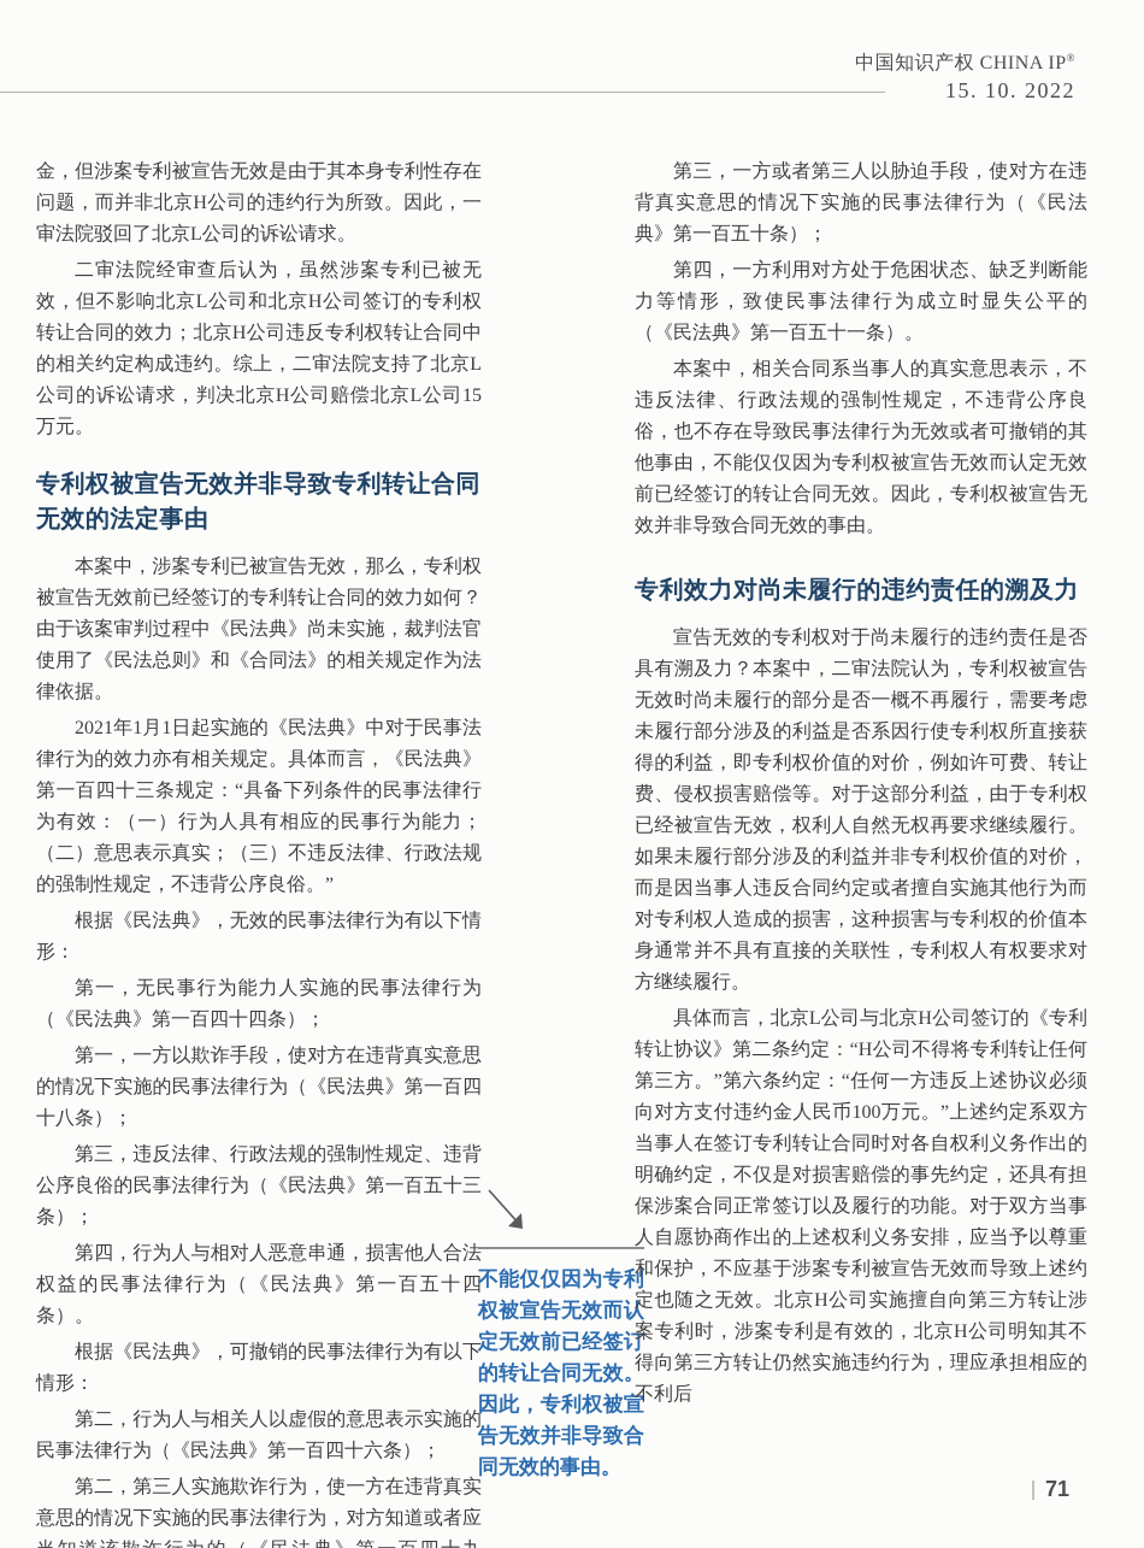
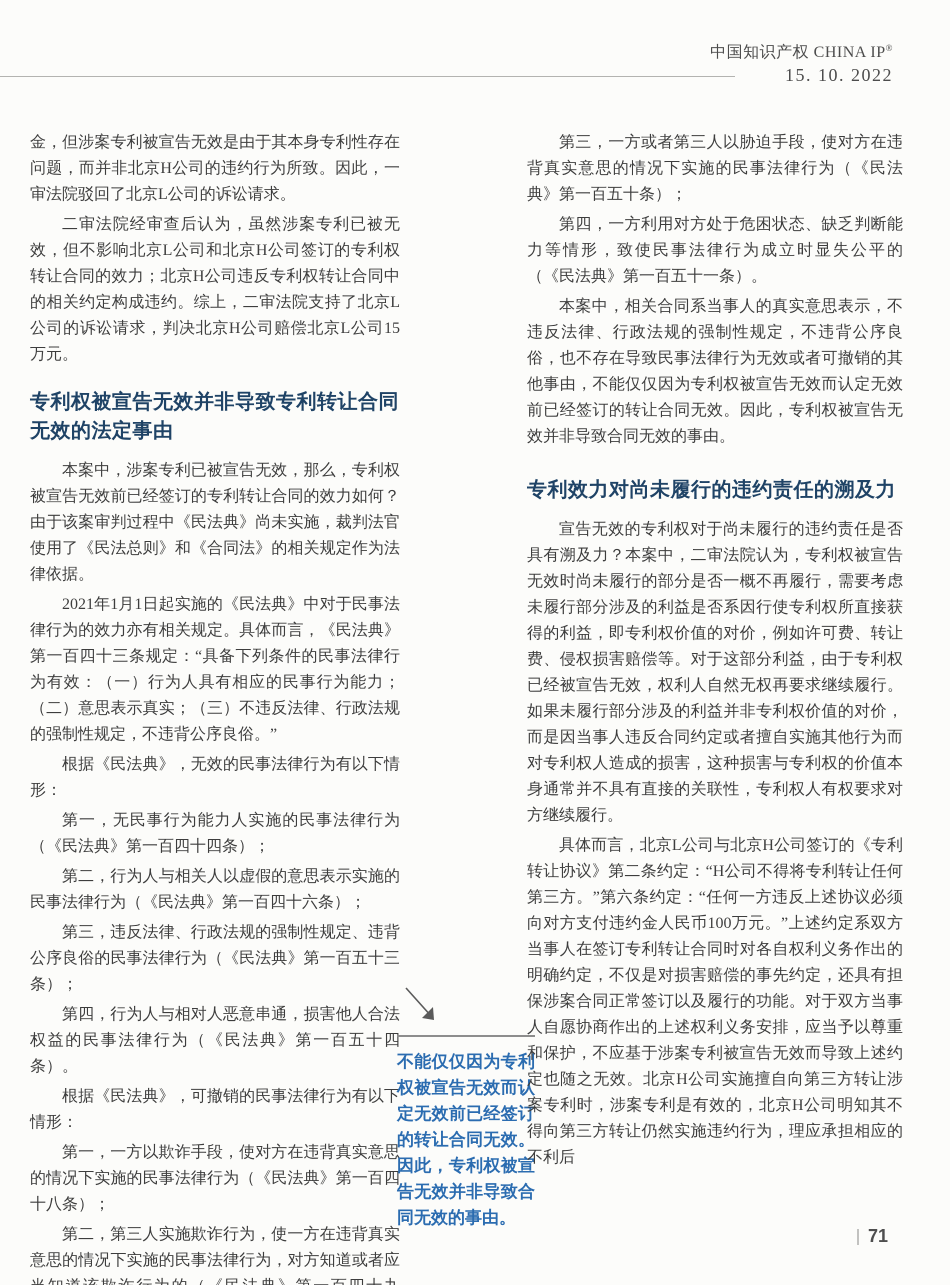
  中国知识产权 CHINA IP®
  15. 10. 2022
  金，但涉案专利被宣告无效是由于其本身专利性存在问题，而并非北京H公司的违约行为所致。因此，一审法院驳回了北京L公司的诉讼请求。
  二审法院经审查后认为，虽然涉案专利已被无效，但不影响北京L公司和北京H公司签订的专利权转让合同的效力；北京H公司违反专利权转让合同中的相关约定构成违约。综上，二审法院支持了北京L公司的诉讼请求，判决北京H公司赔偿北京L公司15万元。
  专利权被宣告无效并非导致专利转让合同无效的法定事由
  本案中，涉案专利已被宣告无效，那么，专利权被宣告无效前已经签订的专利转让合同的效力如何？由于该案审判过程中《民法典》尚未实施，裁判法官使用了《民法总则》和《合同法》的相关规定作为法律依据。
  2021年1月1日起实施的《民法典》中对于民事法律行为的效力亦有相关规定。具体而言，《民法典》第一百四十三条规定：“具备下列条件的民事法律行为有效：（一）行为人具有相应的民事行为能力；（二）意思表示真实；（三）不违反法律、行政法规的强制性规定，不违背公序良俗。”
  根据《民法典》，无效的民事法律行为有以下情形：
  第一，无民事行为能力人实施的民事法律行为（《民法典》第一百四十四条）；
- 第一，一方以欺诈手段，使对方在违背真实意思的情况下实施的民事法律行为（《民法典》第一百四十八条）；
+ 第二，行为人与相关人以虚假的意思表示实施的民事法律行为（《民法典》第一百四十六条）；
  第三，违反法律、行政法规的强制性规定、违背公序良俗的民事法律行为（《民法典》第一百五十三条）；
  第四，行为人与相对人恶意串通，损害他人合法权益的民事法律行为（《民法典》第一百五十四条）。
  根据《民法典》，可撤销的民事法律行为有以下情形：
- 第二，行为人与相关人以虚假的意思表示实施的民事法律行为（《民法典》第一百四十六条）；
+ 第一，一方以欺诈手段，使对方在违背真实意思的情况下实施的民事法律行为（《民法典》第一百四十八条）；
  不能仅仅因为专利权被宣告无效而认定无效前已经签订的转让合同无效。因此，专利权被宣告无效并非导致合同无效的事由。
  第三，一方或者第三人以胁迫手段，使对方在违背真实意思的情况下实施的民事法律行为（《民法典》第一百五十条）；
  第四，一方利用对方处于危困状态、缺乏判断能力等情形，致使民事法律行为成立时显失公平的（《民法典》第一百五十一条）。
  本案中，相关合同系当事人的真实意思表示，不违反法律、行政法规的强制性规定，不违背公序良俗，也不存在导致民事法律行为无效或者可撤销的其他事由，不能仅仅因为专利权被宣告无效而认定无效前已经签订的转让合同无效。因此，专利权被宣告无效并非导致合同无效的事由。
  专利效力对尚未履行的违约责任的溯及力
  宣告无效的专利权对于尚未履行的违约责任是否具有溯及力？本案中，二审法院认为，专利权被宣告无效时尚未履行的部分是否一概不再履行，需要考虑未履行部分涉及的利益是否系因行使专利权所直接获得的利益，即专利权价值的对价，例如许可费、转让费、侵权损害赔偿等。对于这部分利益，由于专利权已经被宣告无效，权利人自然无权再要求继续履行。如果未履行部分涉及的利益并非专利权价值的对价，而是因当事人违反合同约定或者擅自实施其他行为而对专利权人造成的损害，这种损害与专利权的价值本身通常并不具有直接的关联性，专利权人有权要求对方继续履行。
  具体而言，北京L公司与北京H公司签订的《专利转让协议》第二条约定：“H公司不得将专利转让任何第三方。”第六条约定：“任何一方违反上述协议必须向对方支付违约金人民币100万元。”上述约定系双方当事人在签订专利转让合同时对各自权利义务作出的明确约定，不仅是对损害赔偿的事先约定，还具有担保涉案合同正常签订以及履行的功能。对于双方当事人自愿协商作出的上述权利义务安排，应当予以尊重和保护，不应基于涉案专利被宣告无效而导致上述约定也随之无效。北京H公司实施擅自向第三方转让涉案专利时，涉案专利是有效的，北京H公司明知其不得向第三方转让仍然实施违约行为，理应承担相应的不利后
  71
